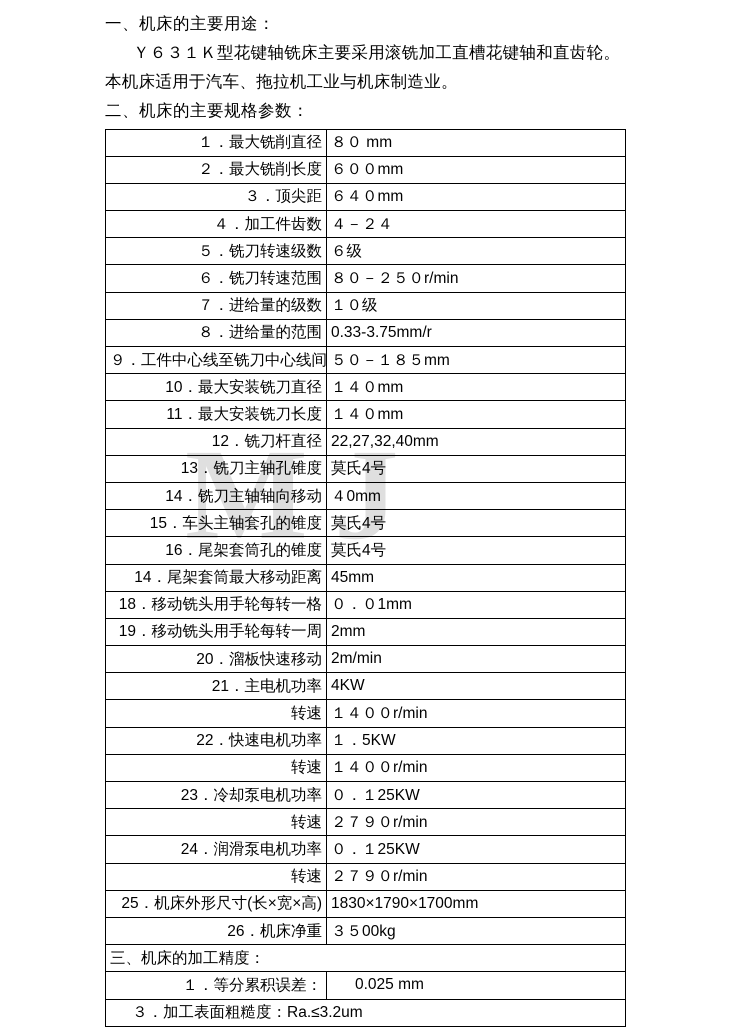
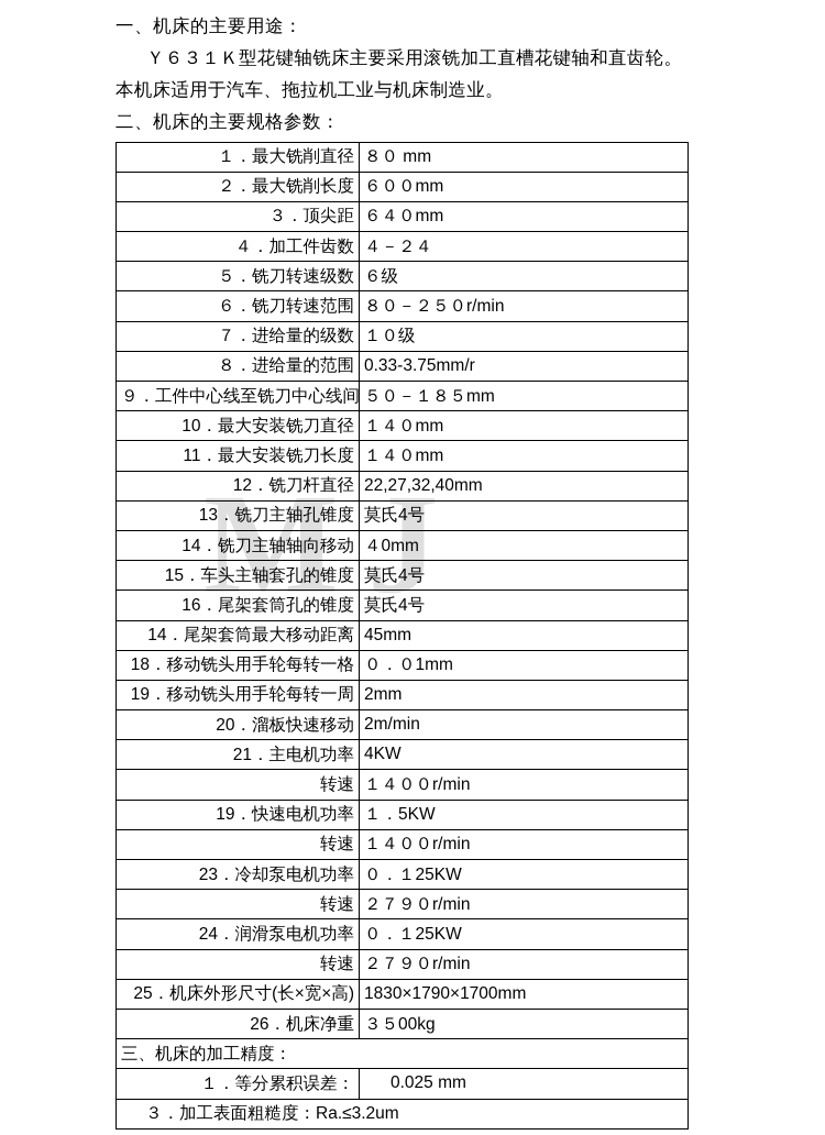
  MJ
  一、机床的主要用途：
  Ｙ６３１Ｋ型花键轴铣床主要采用滚铣加工直槽花键轴和直齿轮。
  本机床适用于汽车、拖拉机工业与机床制造业。
  二、机床的主要规格参数：
  １．最大铣削直径	８０ mm
  ２．最大铣削长度	６００mm
  ３．顶尖距	６４０mm
  ４．加工件齿数	４－２４
  ５．铣刀转速级数	６级
  ６．铣刀转速范围	８０－２５０r/min
  ７．进给量的级数	１０级
  ８．进给量的范围	0.33-3.75mm/r
  ９．工件中心线至铣刀中心线间	５０－１８５mm
  10．最大安装铣刀直径	１４０mm
  11．最大安装铣刀长度	１４０mm
  12．铣刀杆直径	22,27,32,40mm
  13．铣刀主轴孔锥度	莫氏4号
  14．铣刀主轴轴向移动	４0mm
  15．车头主轴套孔的锥度	莫氏4号
  16．尾架套筒孔的锥度	莫氏4号
  14．尾架套筒最大移动距离	45mm
  18．移动铣头用手轮每转一格	０．０1mm
  19．移动铣头用手轮每转一周	2mm
  20．溜板快速移动	2m/min
  21．主电机功率	4KW
  转速	１４００r/min
- 22．快速电机功率	１．5KW
+ 19．快速电机功率	１．5KW
  转速	１４００r/min
  23．冷却泵电机功率	０．１25KW
  转速	２７９０r/min
  24．润滑泵电机功率	０．１25KW
  转速	２７９０r/min
  25．机床外形尺寸(长×宽×高)	1830×1790×1700mm
  26．机床净重	３５00kg
  三、机床的加工精度：
  １．等分累积误差：	0.025 mm
  ３．加工表面粗糙度：Ra.≤3.2um
